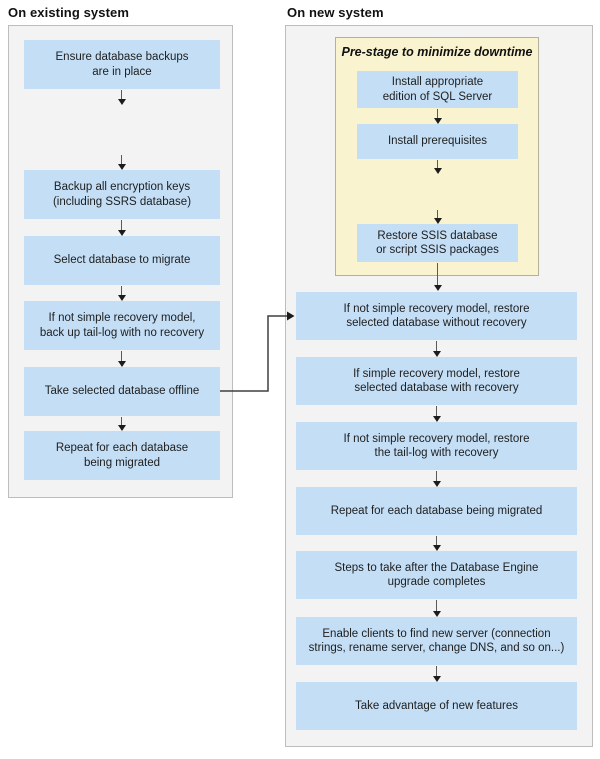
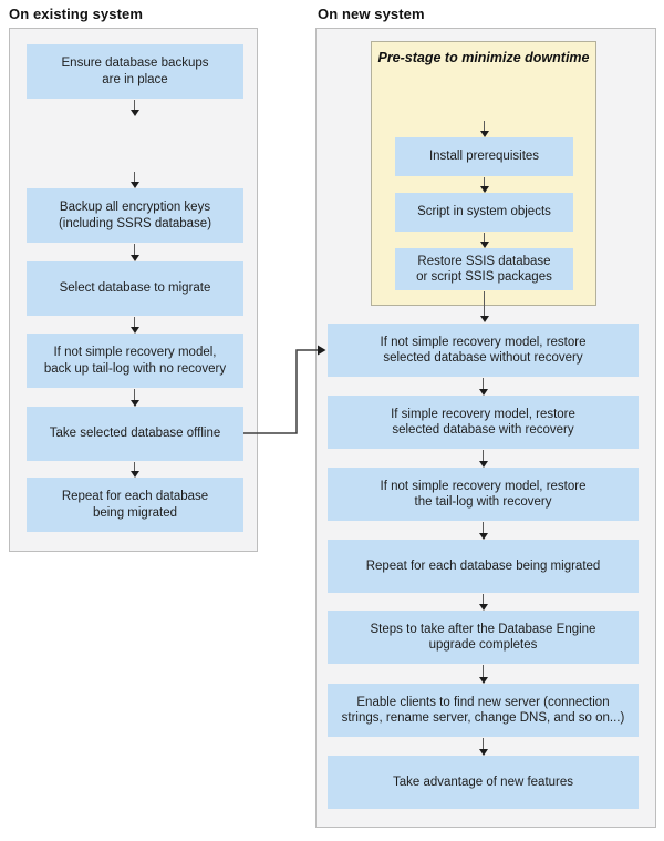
  On existing system
  On new system
  Pre-stage to minimize downtime
  Ensure database backups
  are in place
  Backup all encryption keys
  (including SSRS database)
  Select database to migrate
  If not simple recovery model,
  back up tail-log with no recovery
  Take selected database offline
  Repeat for each database
  being migrated
- Install appropriate
- edition of SQL Server
  Install prerequisites
+ Script in system objects
  Restore SSIS database
  or script SSIS packages
  If not simple recovery model, restore
  selected database without recovery
  If simple recovery model, restore
  selected database with recovery
  If not simple recovery model, restore
  the tail-log with recovery
  Repeat for each database being migrated
  Steps to take after the Database Engine
  upgrade completes
  Enable clients to find new server (connection
  strings, rename server, change DNS, and so on...)
  Take advantage of new features
